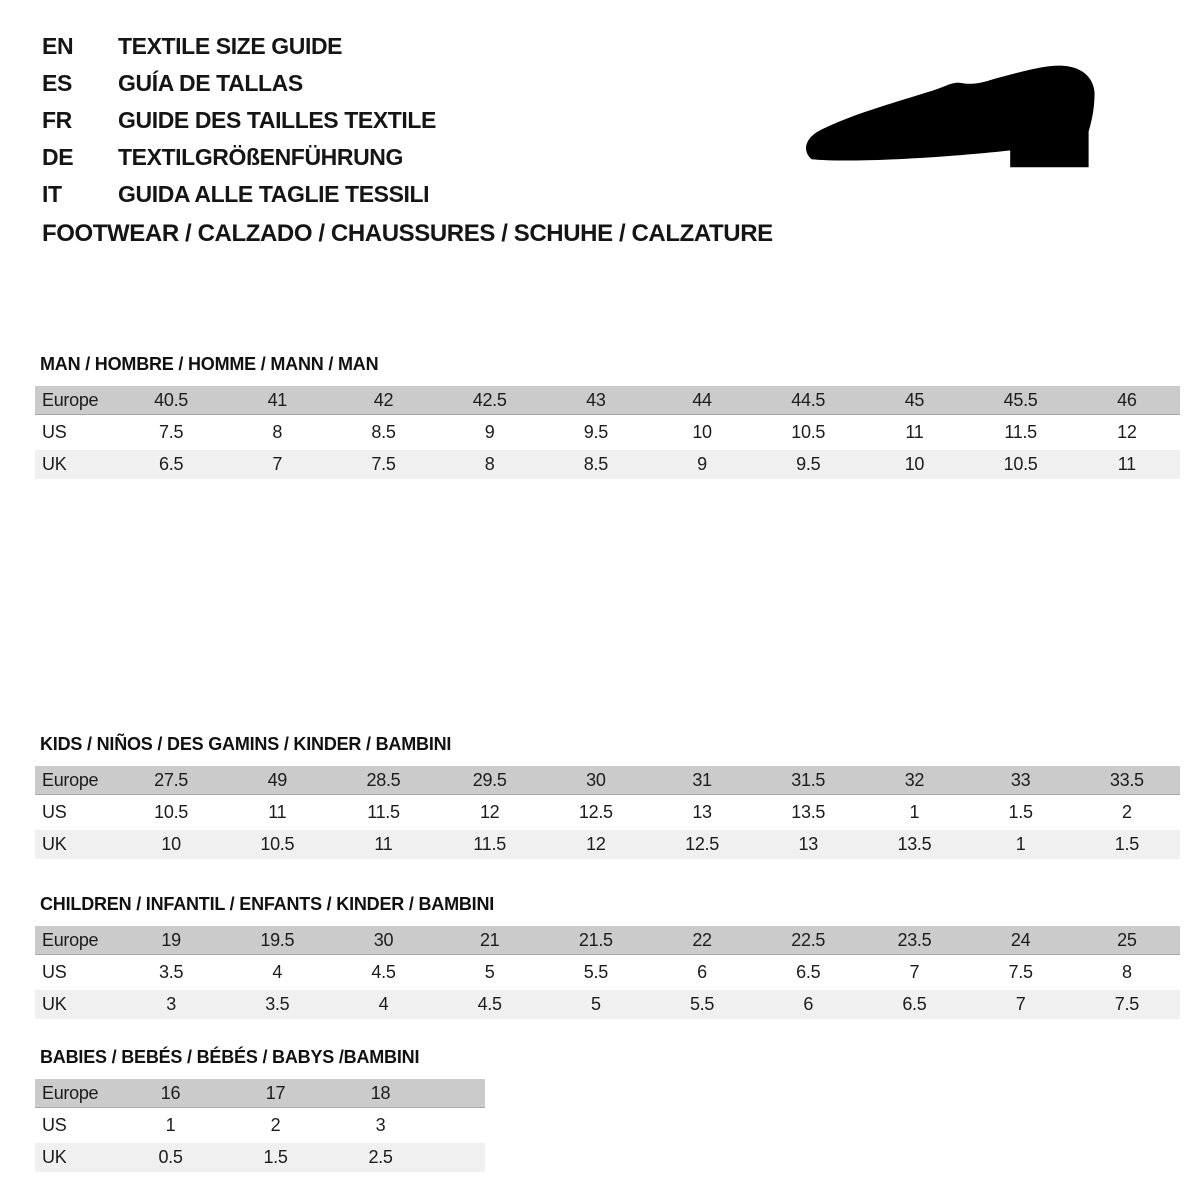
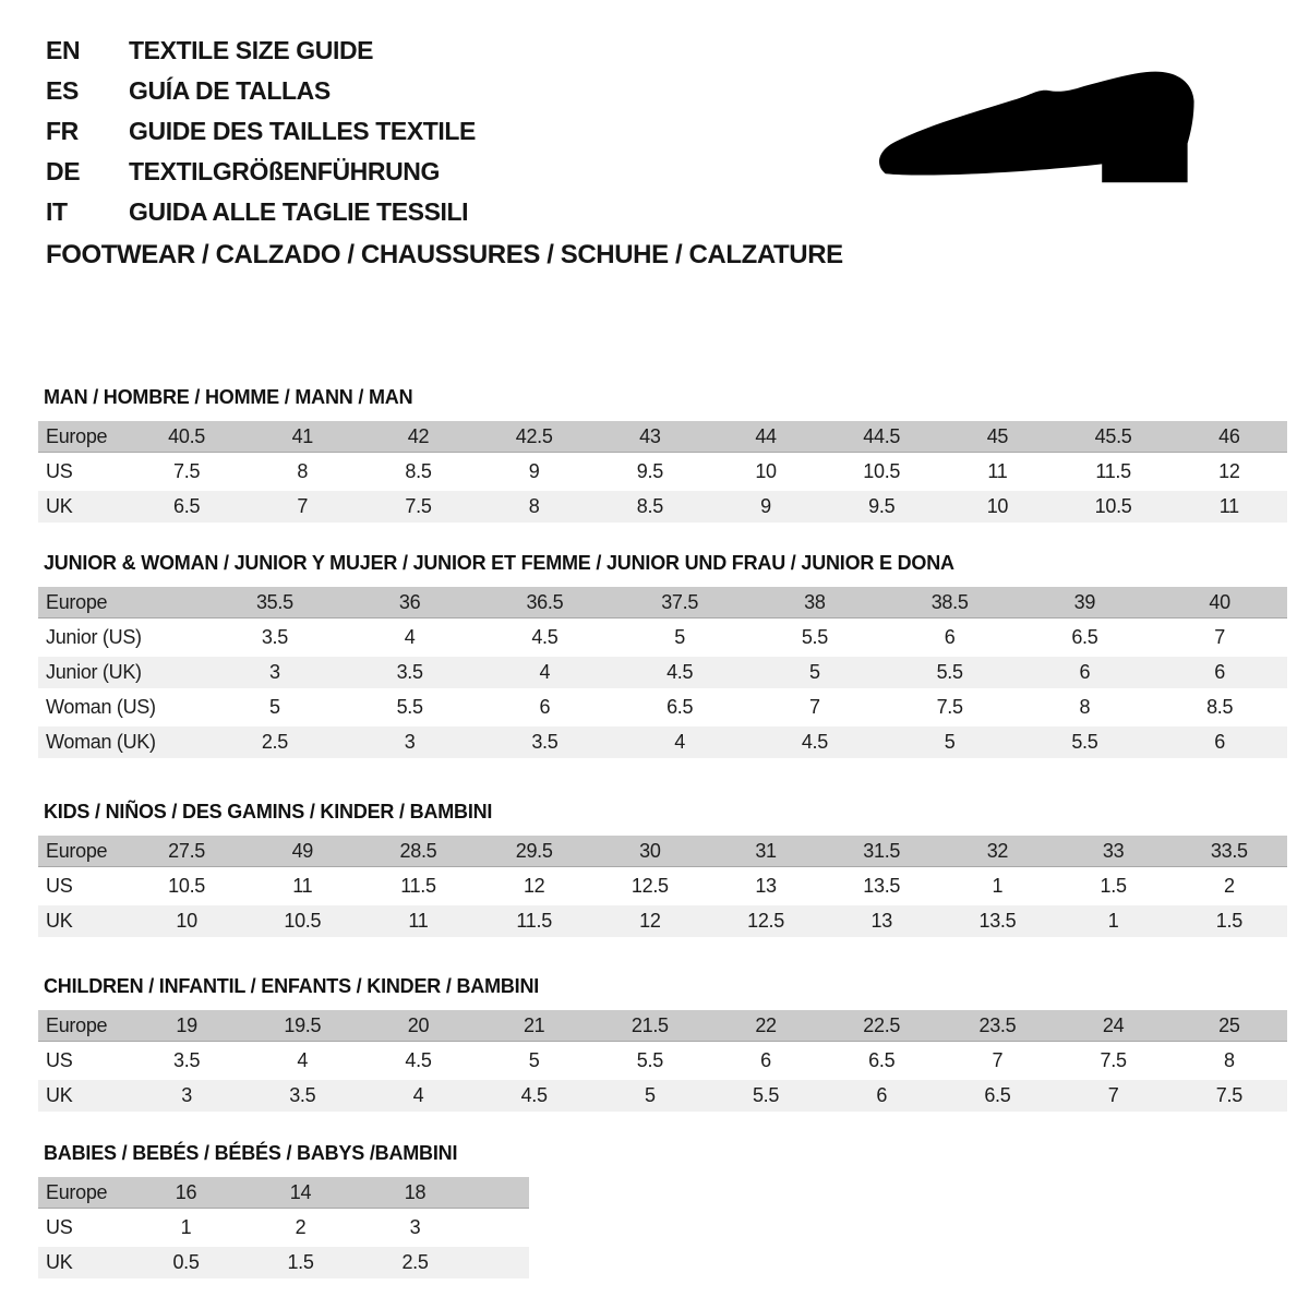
  EN
  TEXTILE SIZE GUIDE
  ES
  GUÍA DE TALLAS
  FR
  GUIDE DES TAILLES TEXTILE
  DE
  TEXTILGRÖßENFÜHRUNG
  IT
  GUIDA ALLE TAGLIE TESSILI
  FOOTWEAR / CALZADO / CHAUSSURES / SCHUHE / CALZATURE
  MAN / HOMBRE / HOMME / MANN / MAN
  Europe	40.5	41	42	42.5	43	44	44.5	45	45.5	46
  US	7.5	8	8.5	9	9.5	10	10.5	11	11.5	12
  UK	6.5	7	7.5	8	8.5	9	9.5	10	10.5	11
+ JUNIOR & WOMAN / JUNIOR Y MUJER / JUNIOR ET FEMME / JUNIOR UND FRAU / JUNIOR E DONA
+ Europe	35.5	36	36.5	37.5	38	38.5	39	40
+ Junior (US)	3.5	4	4.5	5	5.5	6	6.5	7
+ Junior (UK)	3	3.5	4	4.5	5	5.5	6	6
+ Woman (US)	5	5.5	6	6.5	7	7.5	8	8.5
+ Woman (UK)	2.5	3	3.5	4	4.5	5	5.5	6
  KIDS / NIÑOS / DES GAMINS / KINDER / BAMBINI
  Europe	27.5	49	28.5	29.5	30	31	31.5	32	33	33.5
  US	10.5	11	11.5	12	12.5	13	13.5	1	1.5	2
  UK	10	10.5	11	11.5	12	12.5	13	13.5	1	1.5
  CHILDREN / INFANTIL / ENFANTS / KINDER / BAMBINI
- Europe	19	19.5	30	21	21.5	22	22.5	23.5	24	25
+ Europe	19	19.5	20	21	21.5	22	22.5	23.5	24	25
  US	3.5	4	4.5	5	5.5	6	6.5	7	7.5	8
  UK	3	3.5	4	4.5	5	5.5	6	6.5	7	7.5
  BABIES / BEBÉS / BÉBÉS / BABYS /BAMBINI
- Europe	16	17	18
+ Europe	16	14	18
  US	1	2	3
  UK	0.5	1.5	2.5
